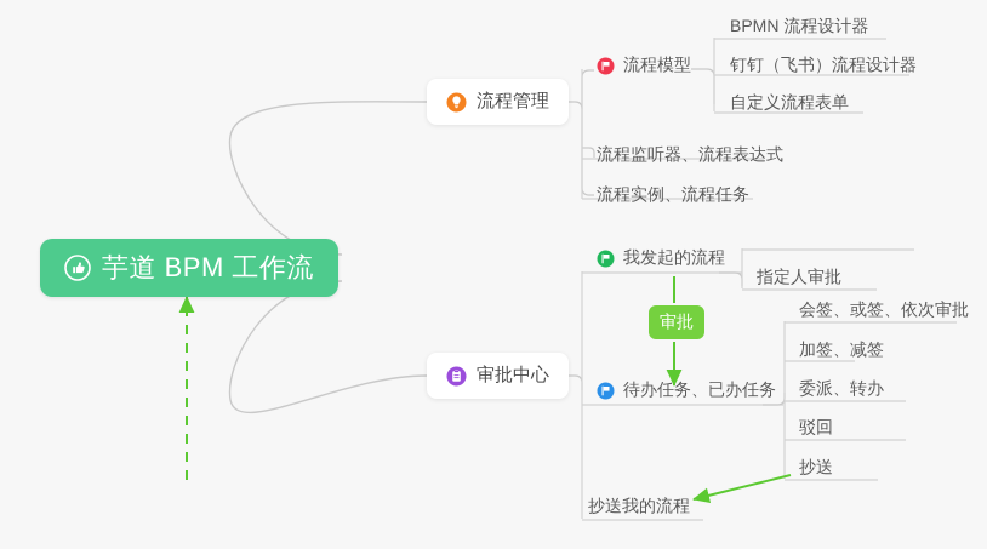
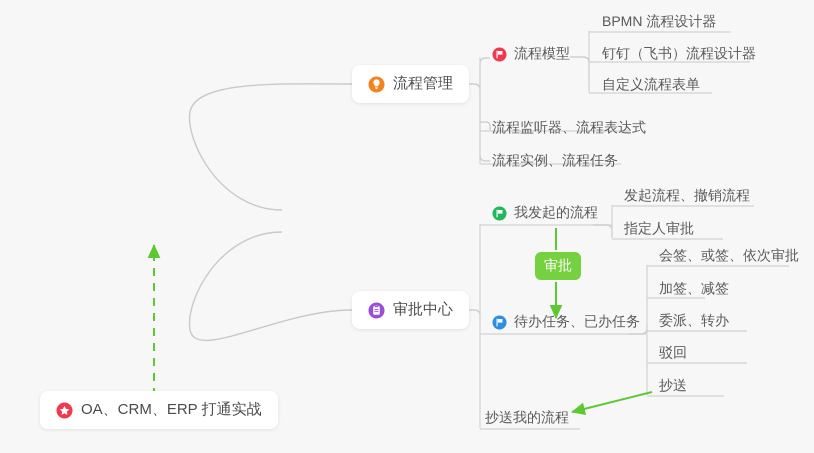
- 芋道 BPM 工作流
  流程管理
  审批中心
  流程模型
  流程监听器、流程表达式
  流程实例、流程任务
  BPMN 流程设计器
  钉钉（飞书）流程设计器
  自定义流程表单
  我发起的流程
  待办任务、已办任务
  抄送我的流程
+ 发起流程、撤销流程
  指定人审批
  会签、或签、依次审批
  加签、减签
  委派、转办
  驳回
  抄送
  审批
+ OA、CRM、ERP 打通实战
